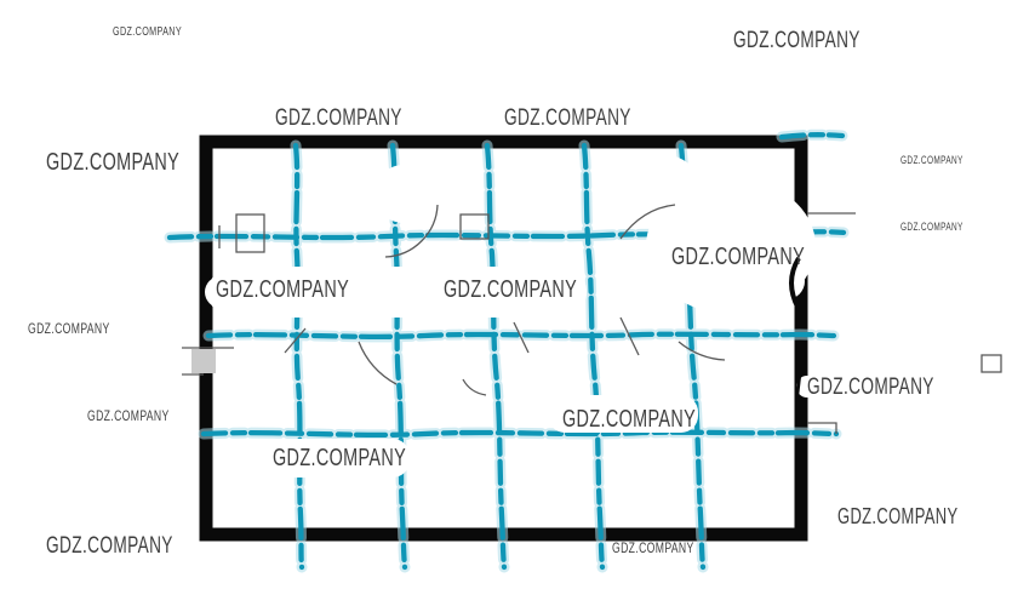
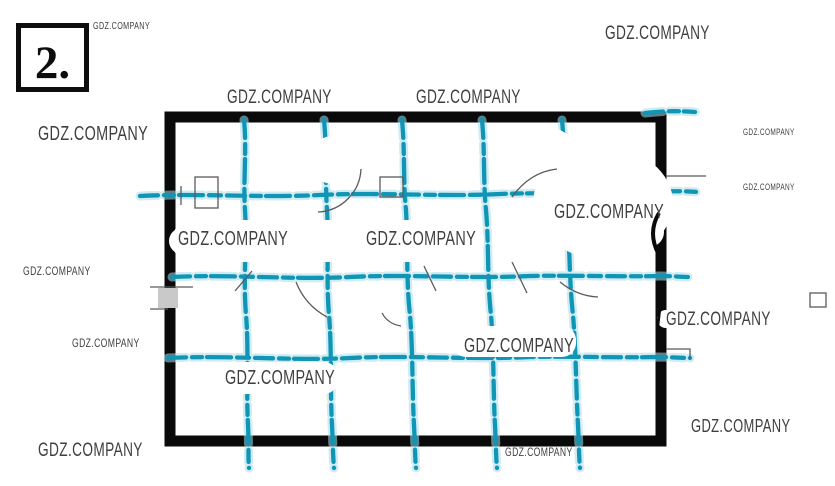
+ 2.
  GDZ.COMPANY
  GDZ.COMPANY
  GDZ.COMPANY
  GDZ.COMPANY
  GDZ.COMPANY
  GDZ.COMPANY
  GDZ.COMPANY
  GDZ.COMPANY
  GDZ.COMPANY
  GDZ.COMPANY
  GDZ.COMPANY
  GDZ.COMPANY
  GDZ.COMPANY
  GDZ.COMPANY
  GDZ.COMPANY
  GDZ.COMPANY
  GDZ.COMPANY
  GDZ.COMPANY
